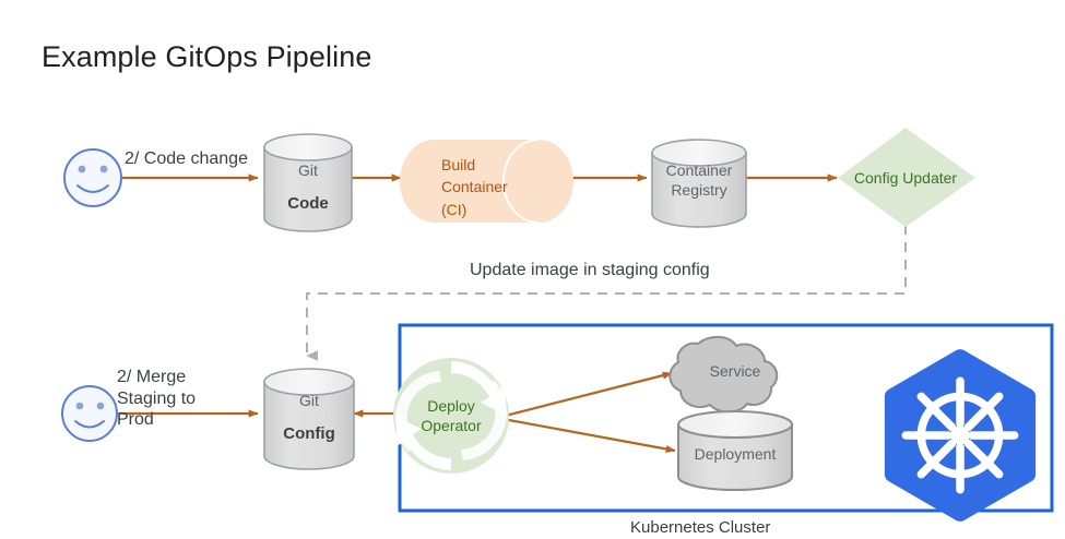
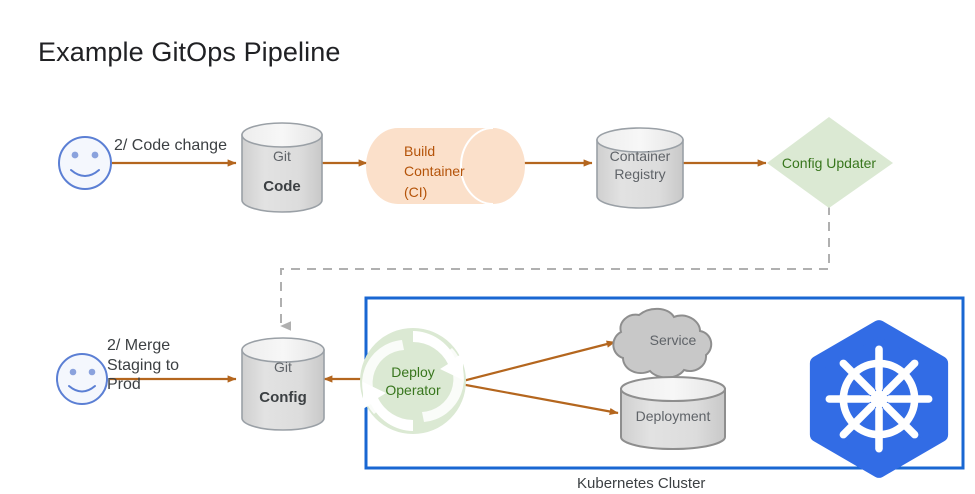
  Example GitOps Pipeline
  2/ Code change
  2/ Merge
  Staging to
  Prod
- Update image in staging config
  Kubernetes Cluster
  Git
  Code
  Build
  Container
  (CI)
  Container
  Registry
  Config Updater
  Git
  Config
  Deploy
  Operator
  Service
  Deployment
